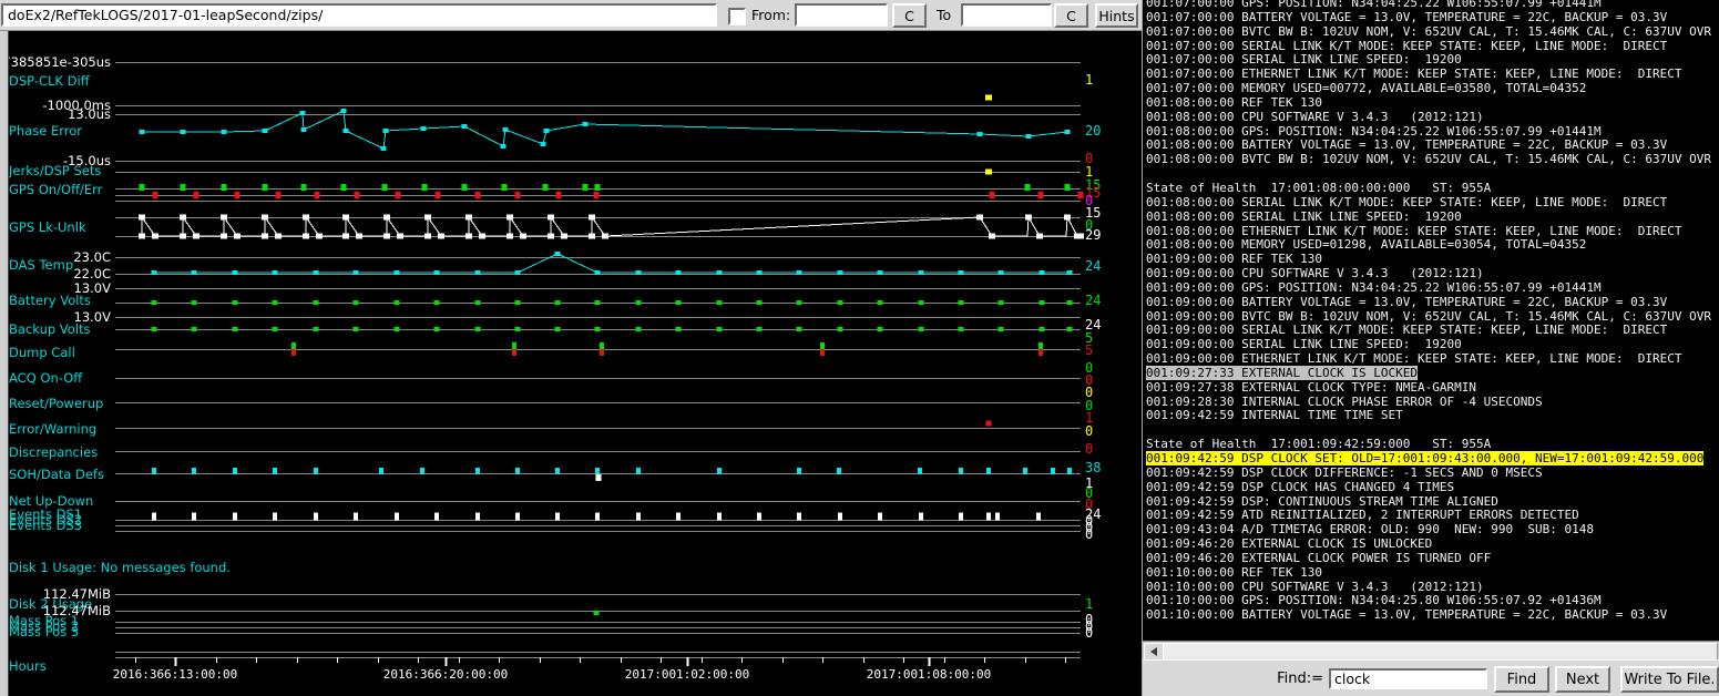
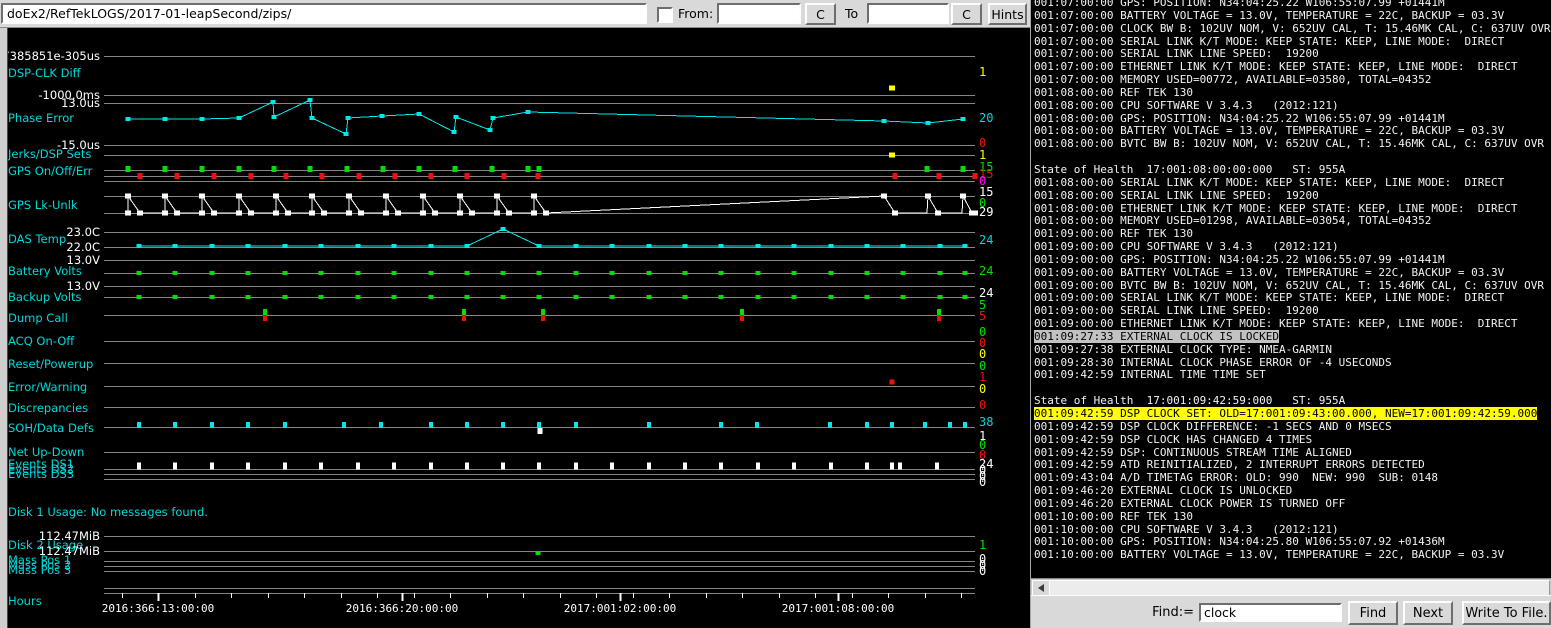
  DSP-CLK Diff
  Phase Error
  Jerks/DSP Sets
  GPS On/Off/Err
  GPS Lk-Unlk
  DAS Temp
  Battery Volts
  Backup Volts
  Dump Call
  ACQ On-Off
  Reset/Powerup
  Error/Warning
  Discrepancies
  Events DS1
  Events DS2
  Events DS3
  SOH/Data Defs
  Net Up-Down
  Disk 1 Usage: No messages found.
  Disk 2 Usage
  Mass Pos 1
  Mass Pos 2
  Mass Pos 3
  Hours
  385851e-305us
  -1000.0ms
  13.0us
  -15.0us
  23.0C
  22.0C
  13.0V
  13.0V
  112.47MiB
  112.47MiB
  1
  20
  0
  1
  15
  15
  0
  15
  0
  29
  24
  24
  24
  5
  5
  0
  0
  0
  0
  1
  0
  0
  38
  1
  0
  0
  24
  0
  0
  0
  1
  0
  0
  0
  2016:366:13:00:00
  2016:366:20:00:00
  2017:001:02:00:00
  2017:001:08:00:00
  doEx2/RefTekLOGS/2017-01-leapSecond/zips/
  From:
  C
  To
  C
  Hints
  001:07:00:00 GPS: POSITION: N34:04:25.22 W106:55:07.99 +01441M
  001:07:00:00 BATTERY VOLTAGE = 13.0V, TEMPERATURE = 22C, BACKUP = 03.3V
- 001:07:00:00 BVTC BW B: 102UV NOM, V: 652UV CAL, T: 15.46MK CAL, C: 637UV OVR
+ 001:07:00:00 CLOCK BW B: 102UV NOM, V: 652UV CAL, T: 15.46MK CAL, C: 637UV OVR
  001:07:00:00 SERIAL LINK K/T MODE: KEEP STATE: KEEP, LINE MODE: DIRECT
  001:07:00:00 SERIAL LINK LINE SPEED: 19200
  001:07:00:00 ETHERNET LINK K/T MODE: KEEP STATE: KEEP, LINE MODE: DIRECT
  001:07:00:00 MEMORY USED=00772, AVAILABLE=03580, TOTAL=04352
  001:08:00:00 REF TEK 130
  001:08:00:00 CPU SOFTWARE V 3.4.3 (2012:121)
  001:08:00:00 GPS: POSITION: N34:04:25.22 W106:55:07.99 +01441M
  001:08:00:00 BATTERY VOLTAGE = 13.0V, TEMPERATURE = 22C, BACKUP = 03.3V
  001:08:00:00 BVTC BW B: 102UV NOM, V: 652UV CAL, T: 15.46MK CAL, C: 637UV OVR
  State of Health 17:001:08:00:00:000 ST: 955A
  001:08:00:00 SERIAL LINK K/T MODE: KEEP STATE: KEEP, LINE MODE: DIRECT
  001:08:00:00 SERIAL LINK LINE SPEED: 19200
  001:08:00:00 ETHERNET LINK K/T MODE: KEEP STATE: KEEP, LINE MODE: DIRECT
  001:08:00:00 MEMORY USED=01298, AVAILABLE=03054, TOTAL=04352
  001:09:00:00 REF TEK 130
  001:09:00:00 CPU SOFTWARE V 3.4.3 (2012:121)
  001:09:00:00 GPS: POSITION: N34:04:25.22 W106:55:07.99 +01441M
  001:09:00:00 BATTERY VOLTAGE = 13.0V, TEMPERATURE = 22C, BACKUP = 03.3V
  001:09:00:00 BVTC BW B: 102UV NOM, V: 652UV CAL, T: 15.46MK CAL, C: 637UV OVR
  001:09:00:00 SERIAL LINK K/T MODE: KEEP STATE: KEEP, LINE MODE: DIRECT
  001:09:00:00 SERIAL LINK LINE SPEED: 19200
  001:09:00:00 ETHERNET LINK K/T MODE: KEEP STATE: KEEP, LINE MODE: DIRECT
  001:09:27:33 EXTERNAL CLOCK IS LOCKED
  001:09:27:38 EXTERNAL CLOCK TYPE: NMEA-GARMIN
  001:09:28:30 INTERNAL CLOCK PHASE ERROR OF -4 USECONDS
  001:09:42:59 INTERNAL TIME TIME SET
  State of Health 17:001:09:42:59:000 ST: 955A
  001:09:42:59 DSP CLOCK SET: OLD=17:001:09:43:00.000, NEW=17:001:09:42:59.000
  001:09:42:59 DSP CLOCK DIFFERENCE: -1 SECS AND 0 MSECS
  001:09:42:59 DSP CLOCK HAS CHANGED 4 TIMES
  001:09:42:59 DSP: CONTINUOUS STREAM TIME ALIGNED
  001:09:42:59 ATD REINITIALIZED, 2 INTERRUPT ERRORS DETECTED
  001:09:43:04 A/D TIMETAG ERROR: OLD: 990 NEW: 990 SUB: 0148
  001:09:46:20 EXTERNAL CLOCK IS UNLOCKED
  001:09:46:20 EXTERNAL CLOCK POWER IS TURNED OFF
  001:10:00:00 REF TEK 130
  001:10:00:00 CPU SOFTWARE V 3.4.3 (2012:121)
  001:10:00:00 GPS: POSITION: N34:04:25.80 W106:55:07.92 +01436M
  001:10:00:00 BATTERY VOLTAGE = 13.0V, TEMPERATURE = 22C, BACKUP = 03.3V
  Find:=
  clock
  Find
  Next
  Write To File.
